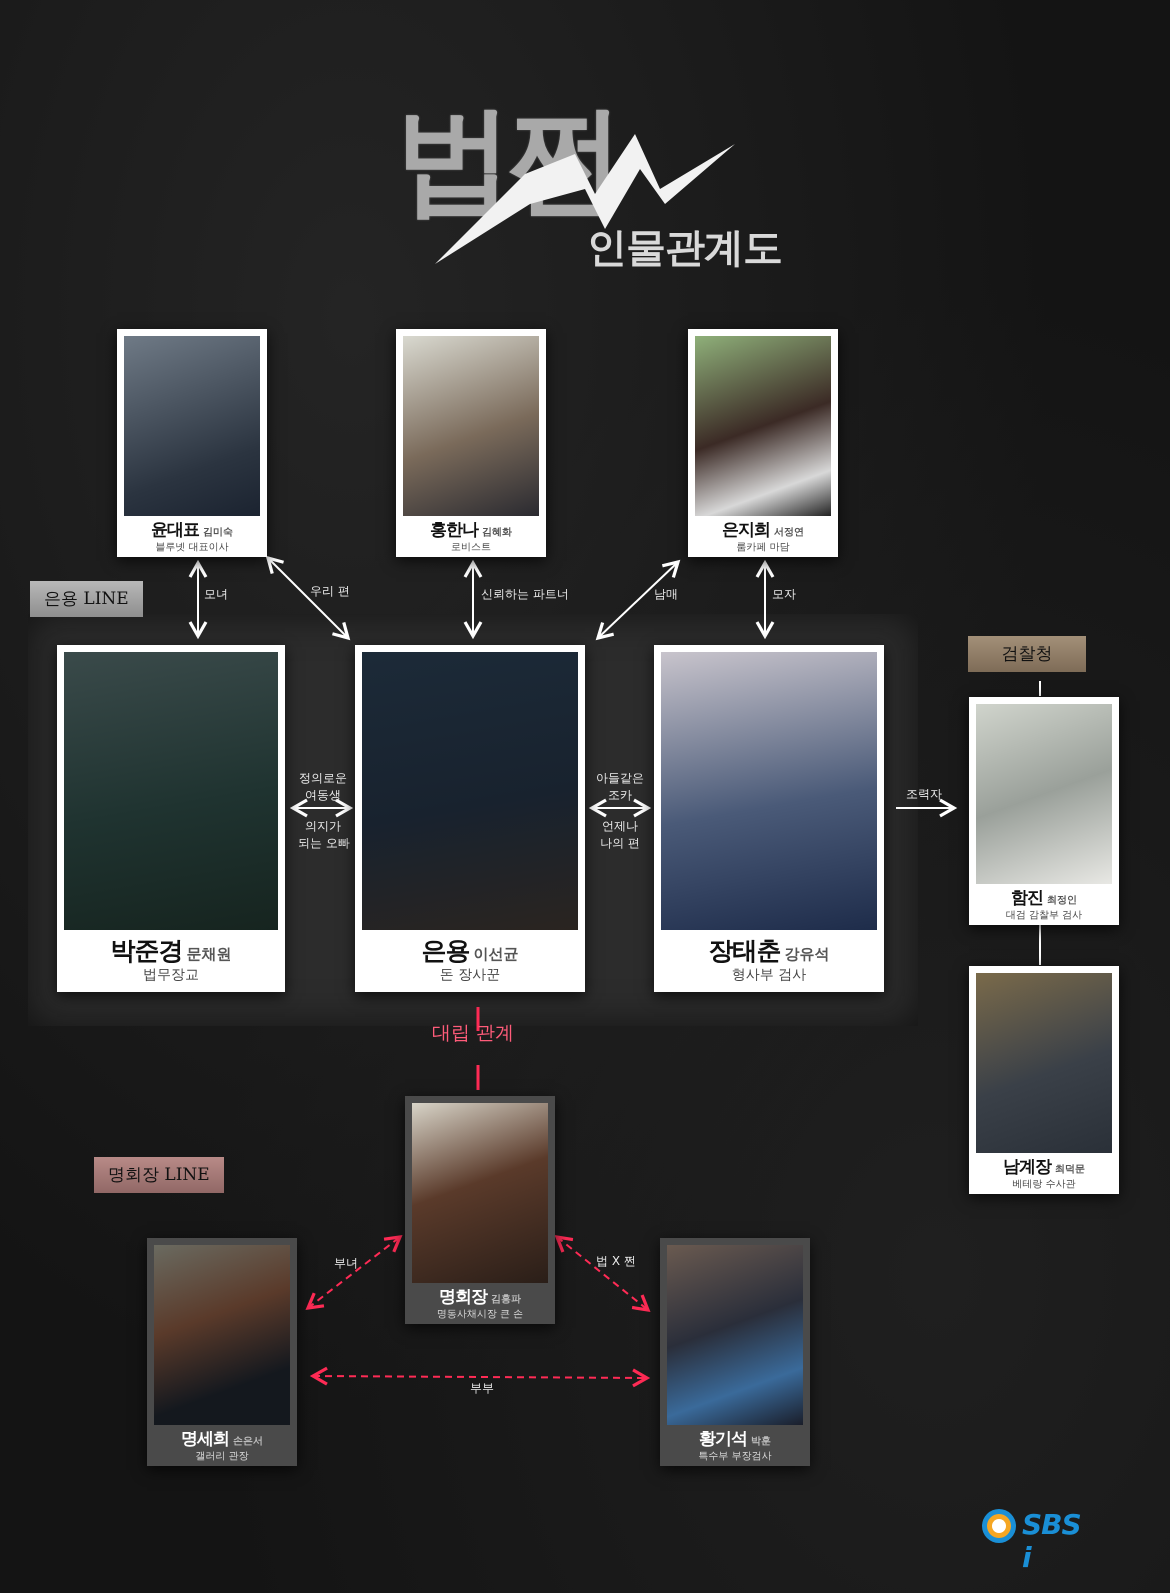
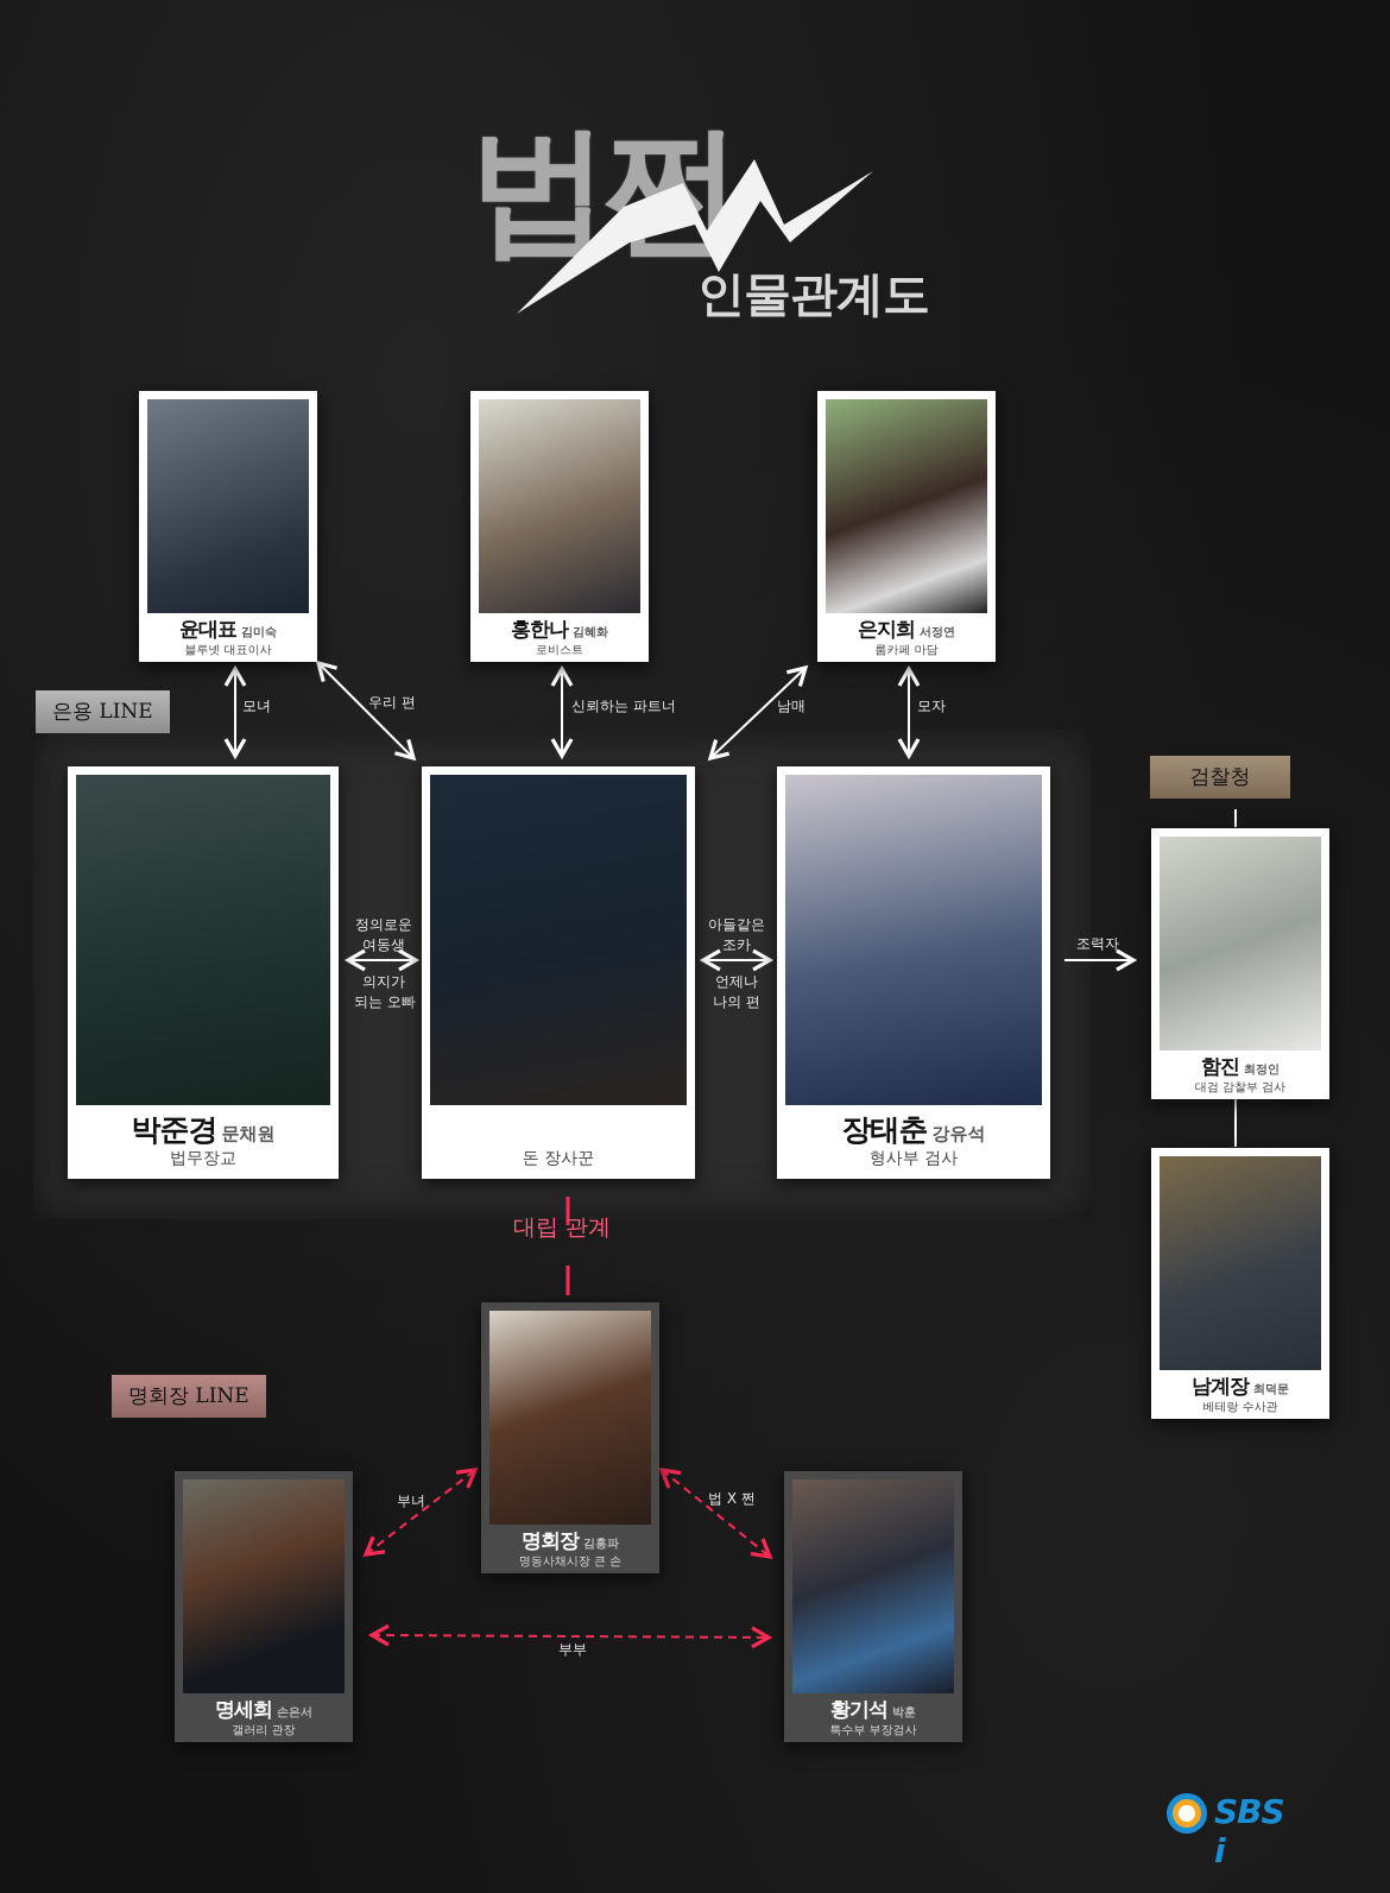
  인물관계도
  은용 LINE
  검찰청
  명회장 LINE
  모녀
  우리 편
  신뢰하는 파트너
  남매
  모자
  정의로운
  여동생
  의지가
  되는 오빠
  아들같은
  조카
  언제나
  나의 편
  조력자
  대립 관계
  부녀
  법 X 쩐
  부부
  윤대표 김미숙
  블루넷 대표이사
  홍한나 김혜화
  로비스트
  은지희 서정연
  룸카페 마담
  박준경 문채원
  법무장교
- 은용 이선균
  돈 장사꾼
  장태춘 강유석
  형사부 검사
  함진 최정인
  대검 감찰부 검사
  남계장 최덕문
  베테랑 수사관
  명회장 김홍파
  명동사채시장 큰 손
  명세희 손은서
  갤러리 관장
  황기석 박훈
  특수부 부장검사
  SBS i
